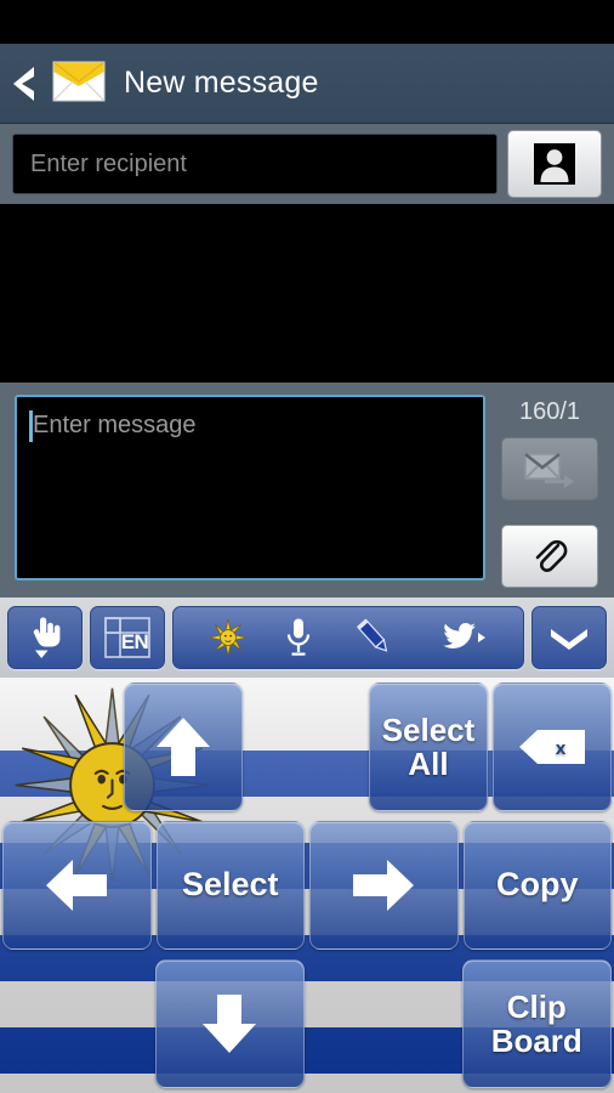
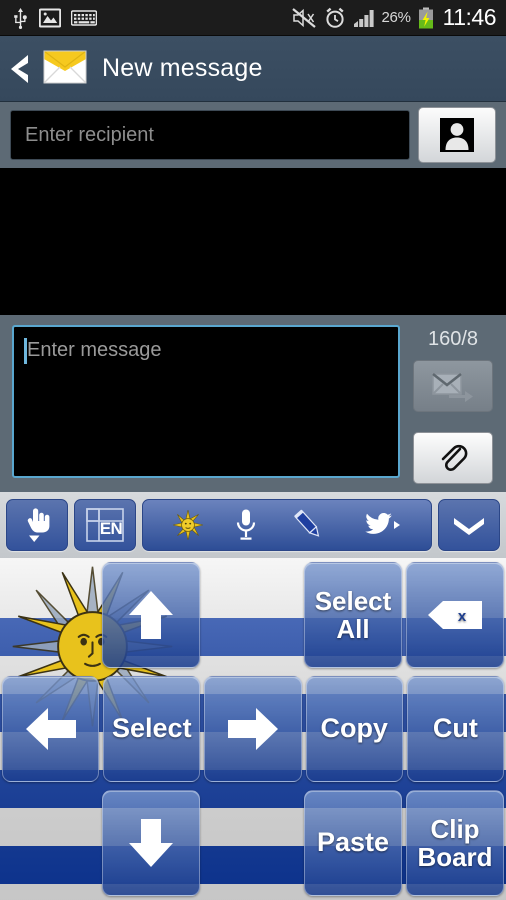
+ 26%
+ 11:46
  New message
  Enter recipient
  Enter message
- 160/1
+ 160/8
  EN
  Select
  All
  x
  Select
  Copy
+ Cut
+ Paste
  Clip
  Board
